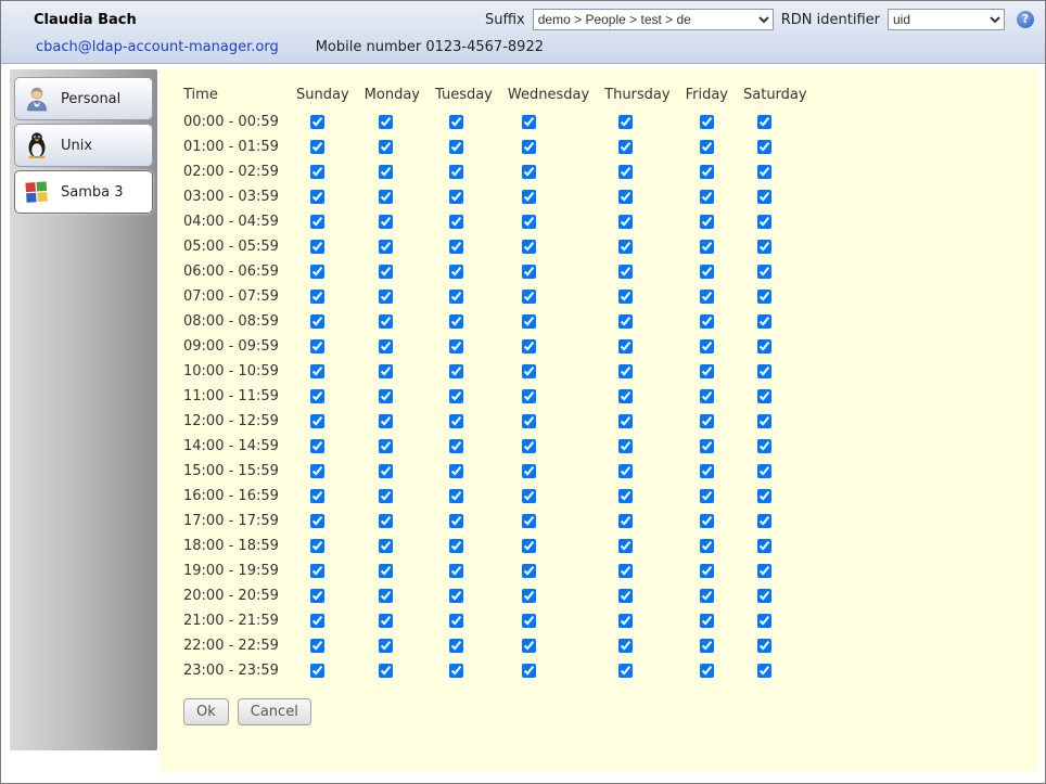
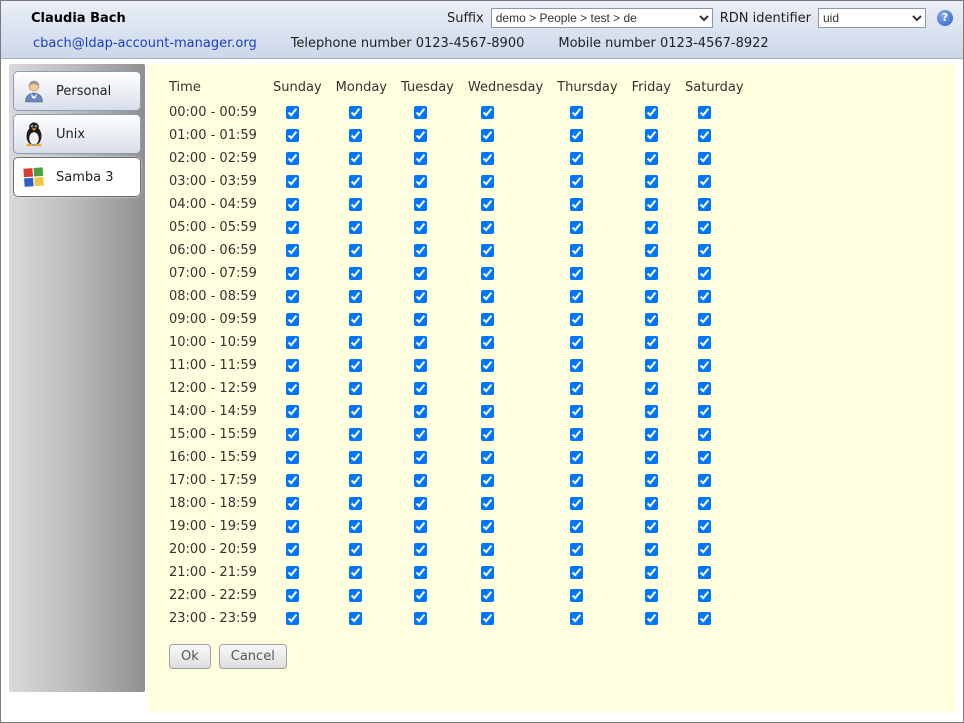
  Claudia Bach
  Suffix
  demo > People > test > de
  RDN identifier
  uid
  ?
  cbach@ldap-account-manager.org
+ Telephone number 0123-4567-8900
  Mobile number 0123-4567-8922
  Personal
  Unix
  Samba 3
  Time	Sunday	Monday	Tuesday	Wednesday	Thursday	Friday	Saturday
  00:00 - 00:59
  01:00 - 01:59
  02:00 - 02:59
  03:00 - 03:59
  04:00 - 04:59
  05:00 - 05:59
  06:00 - 06:59
  07:00 - 07:59
  08:00 - 08:59
  09:00 - 09:59
  10:00 - 10:59
  11:00 - 11:59
  12:00 - 12:59
  14:00 - 14:59
  15:00 - 15:59
- 16:00 - 16:59
+ 16:00 - 15:59
  17:00 - 17:59
  18:00 - 18:59
  19:00 - 19:59
  20:00 - 20:59
  21:00 - 21:59
  22:00 - 22:59
  23:00 - 23:59
  Ok
  Cancel
